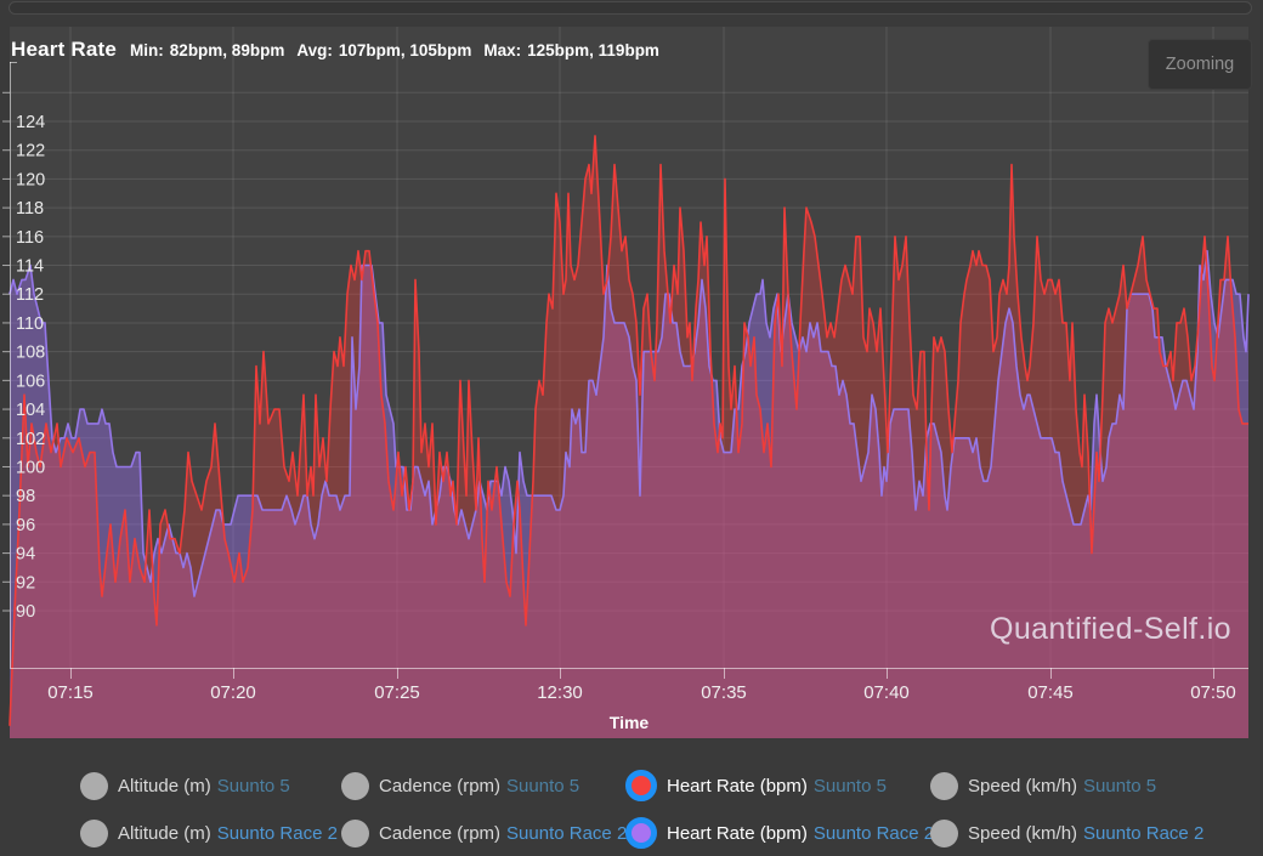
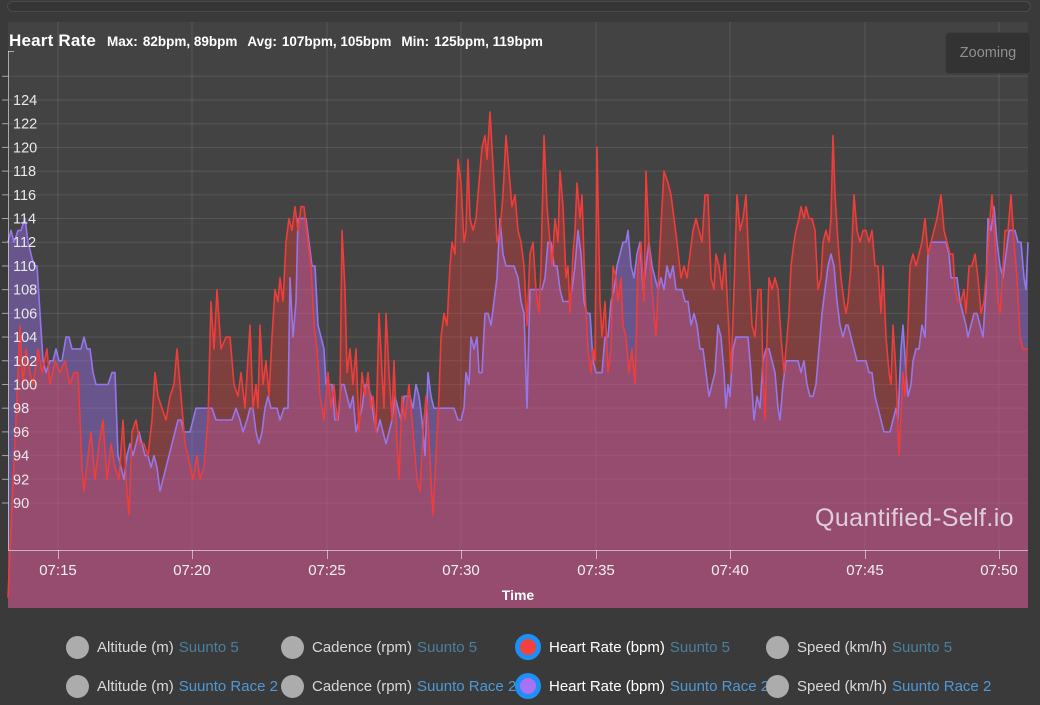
  Heart Rate
- Min:
+ Max:
  82bpm, 89bpm
  Avg:
  107bpm, 105bpm
- Max:
+ Min:
  125bpm, 119bpm
  Zooming
  90
  92
  94
  96
  98
  100
  102
  104
  106
  108
  110
  112
  114
  116
  118
  120
  122
  124
  07:15
  07:20
  07:25
- 12:30
+ 07:30
  07:35
  07:40
  07:45
  07:50
  Time
  Quantified-Self.io
  Altitude (m)
  Suunto 5
  Cadence (rpm)
  Suunto 5
  Heart Rate (bpm)
  Suunto 5
  Speed (km/h)
  Suunto 5
  Altitude (m)
  Suunto Race 2
  Cadence (rpm)
  Suunto Race 2
  Heart Rate (bpm)
  Suunto Race 2
  Speed (km/h)
  Suunto Race 2
